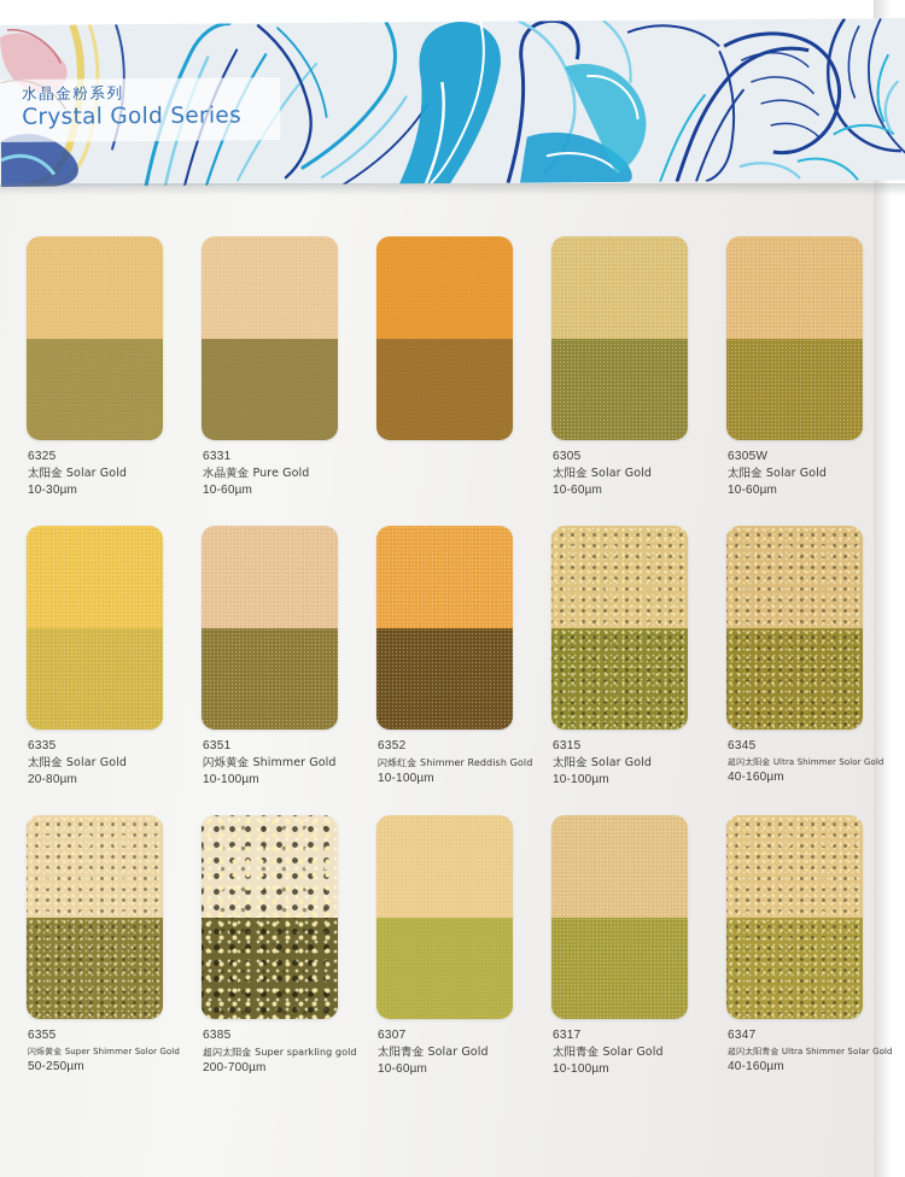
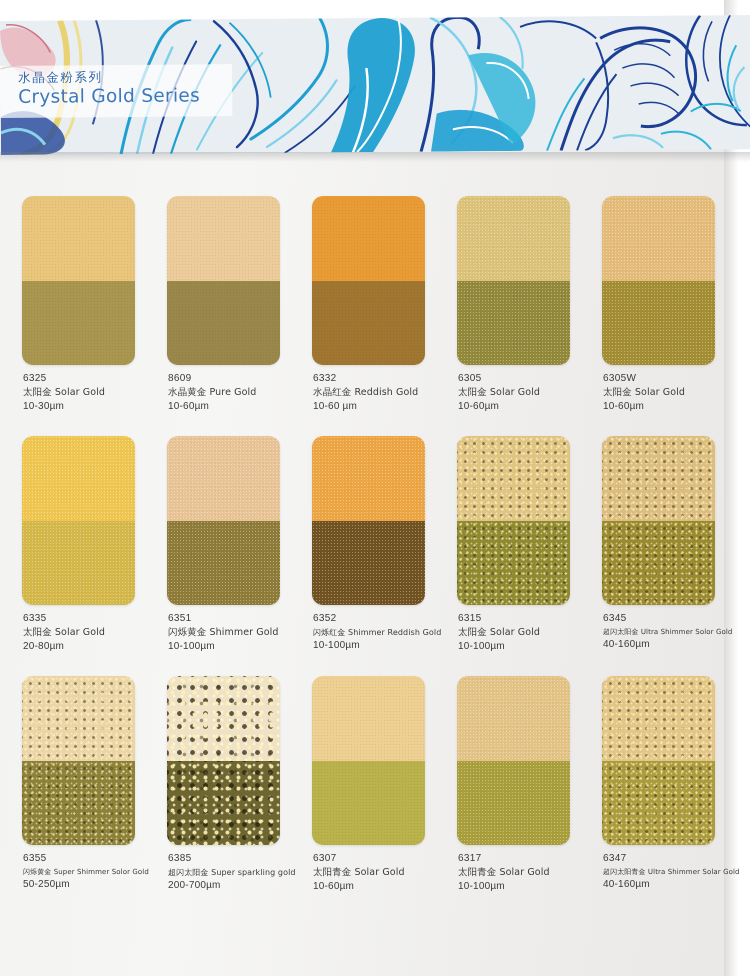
  水晶金粉系列
  Crystal Gold Series
  6325
  太阳金 Solar Gold
  10-30µm
- 6331
+ 8609
  水晶黄金 Pure Gold
  10-60µm
+ 6332
+ 水晶红金 Reddish Gold
+ 10-60 µm
  6305
  太阳金 Solar Gold
  10-60µm
  6305W
  太阳金 Solar Gold
  10-60µm
  6335
  太阳金 Solar Gold
  20-80µm
  6351
  闪烁黄金 Shimmer Gold
  10-100µm
  6352
  闪烁红金 Shimmer Reddish Gold
  10-100µm
  6315
  太阳金 Solar Gold
  10-100µm
  6345
  超闪太阳金 Ultra Shimmer Solor Gold
  40-160µm
  6355
  闪烁黄金 Super Shimmer Solor Gold
  50-250µm
  6385
  超闪太阳金 Super sparkling gold
  200-700µm
  6307
  太阳青金 Solar Gold
  10-60µm
  6317
  太阳青金 Solar Gold
  10-100µm
  6347
  超闪太阳青金 Ultra Shimmer Solar Gold
  40-160µm
